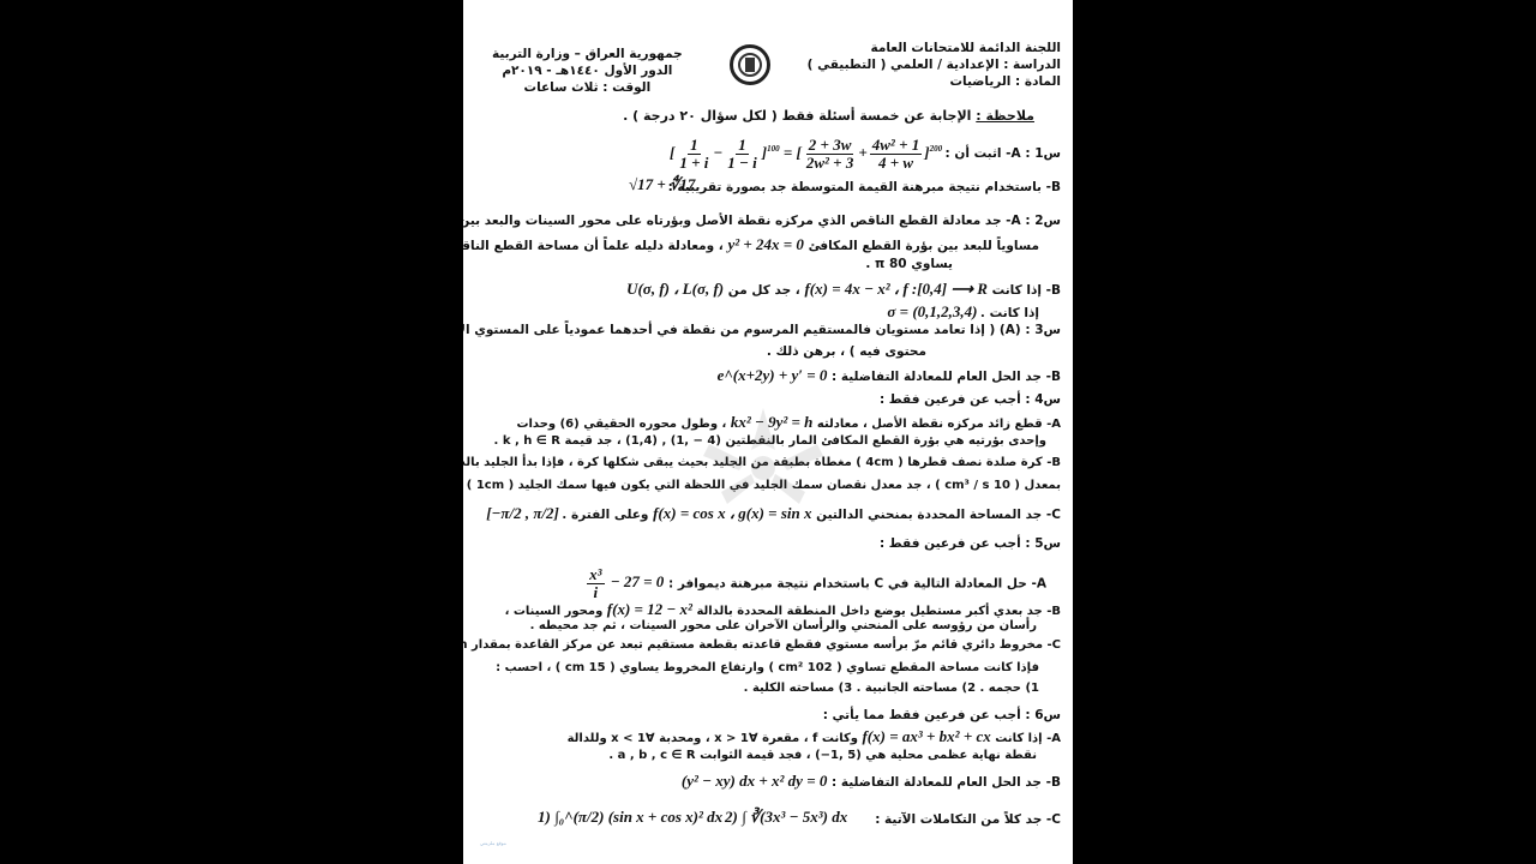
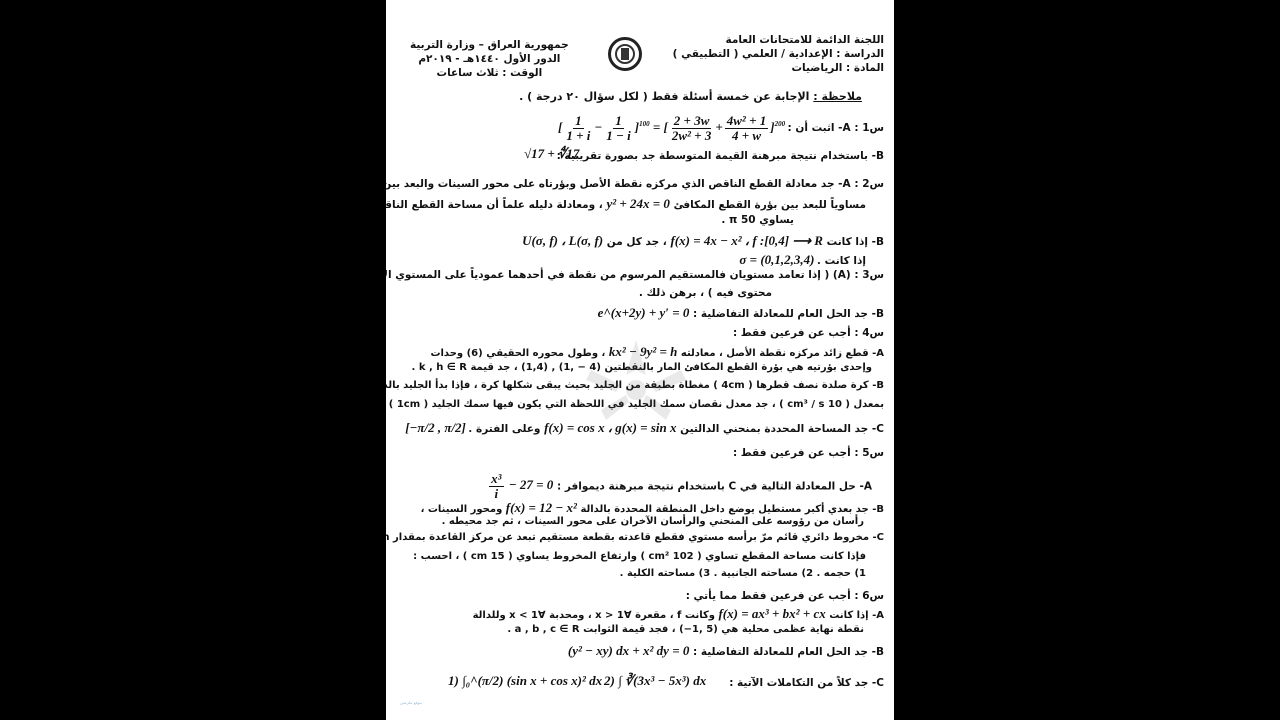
  اللجنة الدائمة للامتحانات العامة
  الدراسة : الإعدادية / العلمي ( التطبيقي )
  المادة : الرياضيات
  جمهورية العراق – وزارة التربية
  الدور الأول ١٤٤٠هـ - ٢٠١٩م
  الوقت : ثلاث ساعات
  ملاحظة : الإجابة عن خمسة أسئلة فقط ( لكل سؤال ٢٠ درجة ) .
  س1 : A- اثبت أن :
  [
  1
  1 + i
  −
  1
  1 − i
  2 + 3w
  2w² + 3
  +
  4w² + 1
  4 + w
  B- باستخدام نتيجة مبرهنة القيمة المتوسطة جد بصورة تقريبية :
  √17 + ∜17
  س2 : A- جد معادلة القطع الناقص الذي مركزه نقطة الأصل وبؤرتاه على محور السينات والبعد بين
  مساوياً للبعد بين بؤرة القطع المكافئ y² + 24x = 0 ، ومعادلة دليله علماً أن مساحة القطع الناق
- يساوي π 80 .
+ يساوي π 50 .
  B- إذا كانت f(x) = 4x − x² ، f :[0,4] ⟶ R ، جد كل من U(σ, f) ، L(σ, f)
  إذا كانت σ = (0,1,2,3,4) .
  س3 : (A) ( إذا تعامد مستويان فالمستقيم المرسوم من نقطة في أحدهما عمودياً على المستوي ال
  محتوى فيه ) ، برهن ذلك .
  B- جد الحل العام للمعادلة التفاضلية : e^(x+2y) + y′ = 0
  س4 : أجب عن فرعين فقط :
  A- قطع زائد مركزه نقطة الأصل ، معادلته kx² − 9y² = h ، وطول محوره الحقيقي (6) وحدات
  وإحدى بؤرتيه هي بؤرة القطع المكافئ المار بالنقطتين (4 − ,1) , (1,4) ، جد قيمة k , h ∈ R .
  B- كرة صلدة نصف قطرها ( 4cm ) مغطاة بطبقة من الجليد بحيث يبقى شكلها كرة ، فإذا بدأ الجليد بالذ
  بمعدل ( 10 cm³ / s ) ، جد معدل نقصان سمك الجليد في اللحظة التي يكون فيها سمك الجليد ( 1cm )
  C- جد المساحة المحددة بمنحني الدالتين f(x) = cos x ، g(x) = sin x وعلى الفترة [−π/2 , π/2] .
  س5 : أجب عن فرعين فقط :
  A- حل المعادلة التالية في C باستخدام نتيجة مبرهنة ديموافر :
  x³
  i
  − 27 = 0
  B- جد بعدي أكبر مستطيل يوضع داخل المنطقة المحددة بالدالة f(x) = 12 − x² ومحور السينات ،
  رأسان من رؤوسه على المنحني والرأسان الآخران على محور السينات ، ثم جد محيطه .
  C- مخروط دائري قائم مرّ برأسه مستوي فقطع قاعدته بقطعة مستقيم تبعد عن مركز القاعدة بمقدار
  فإذا كانت مساحة المقطع تساوي ( 102 cm² ) وارتفاع المخروط يساوي ( 15 cm ) ، احسب :
  1) حجمه . 2) مساحته الجانبية . 3) مساحته الكلية .
  س6 : أجب عن فرعين فقط مما يأتي :
  A- إذا كانت f(x) = ax³ + bx² + cx وكانت f ، مقعرة ∀x > 1 ، ومحدبة ∀x < 1 وللدالة
  نقطة نهاية عظمى محلية هي (5 ,1−) ، فجد قيمة الثوابت a , b , c ∈ R .
  B- جد الحل العام للمعادلة التفاضلية : (y² − xy) dx + x² dy = 0
  C- جد كلاً من التكاملات الآتية :
  2) ∫ ∛(3x³ − 5x³) dx
  1) ∫₀^(π/2) (sin x + cos x)² dx
